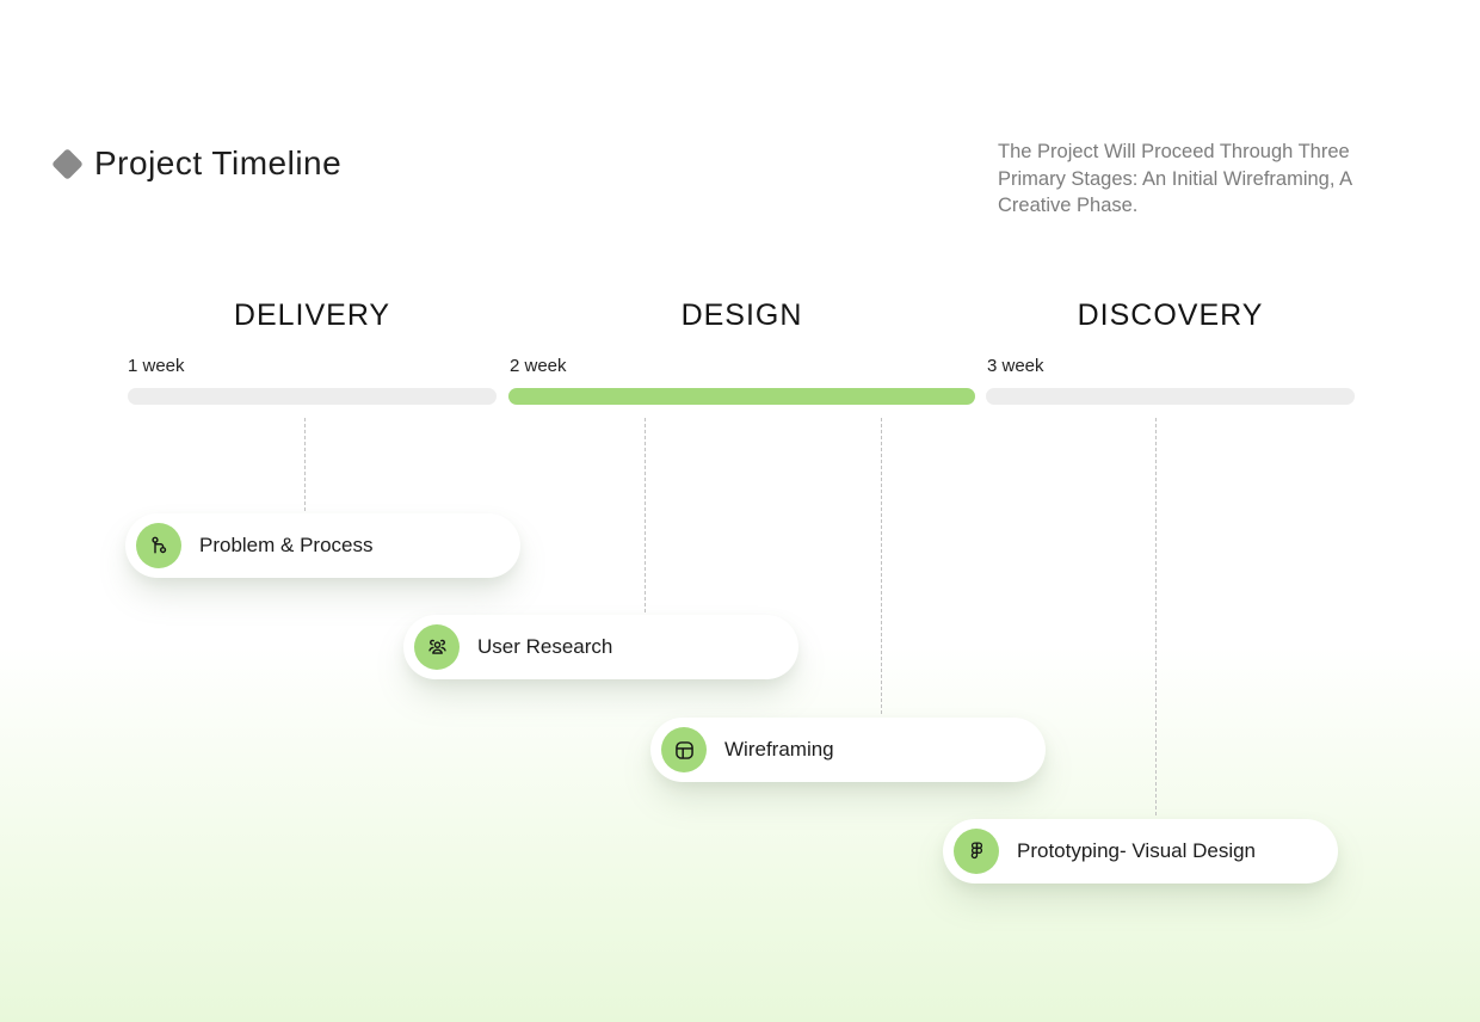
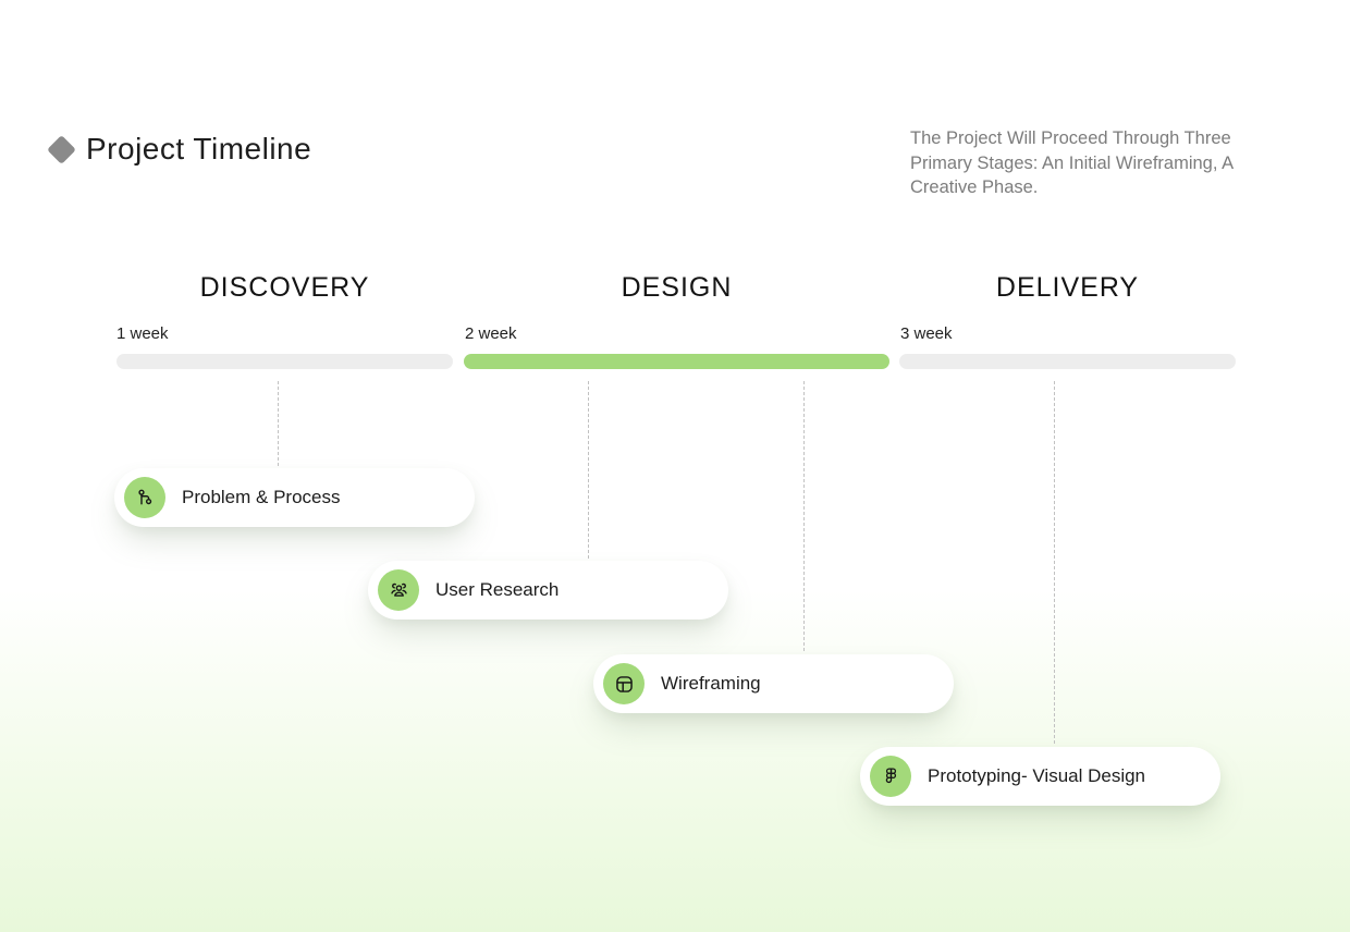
  Project Timeline
  The Project Will Proceed Through Three Primary Stages: An Initial Wireframing, A Creative Phase.
- DELIVERY
+ DISCOVERY
  DESIGN
- DISCOVERY
+ DELIVERY
  1 week
  2 week
  3 week
  Problem & Process
  User Research
  Wireframing
  Prototyping- Visual Design
